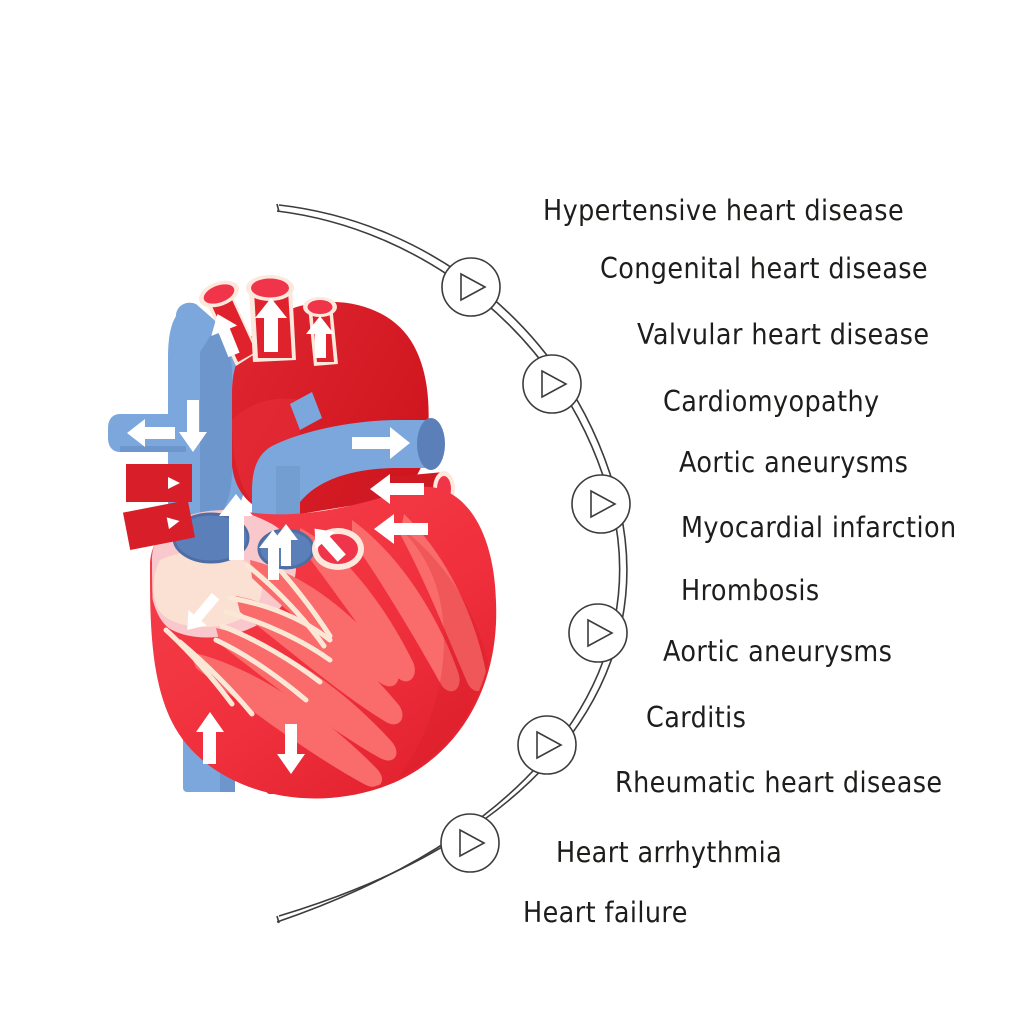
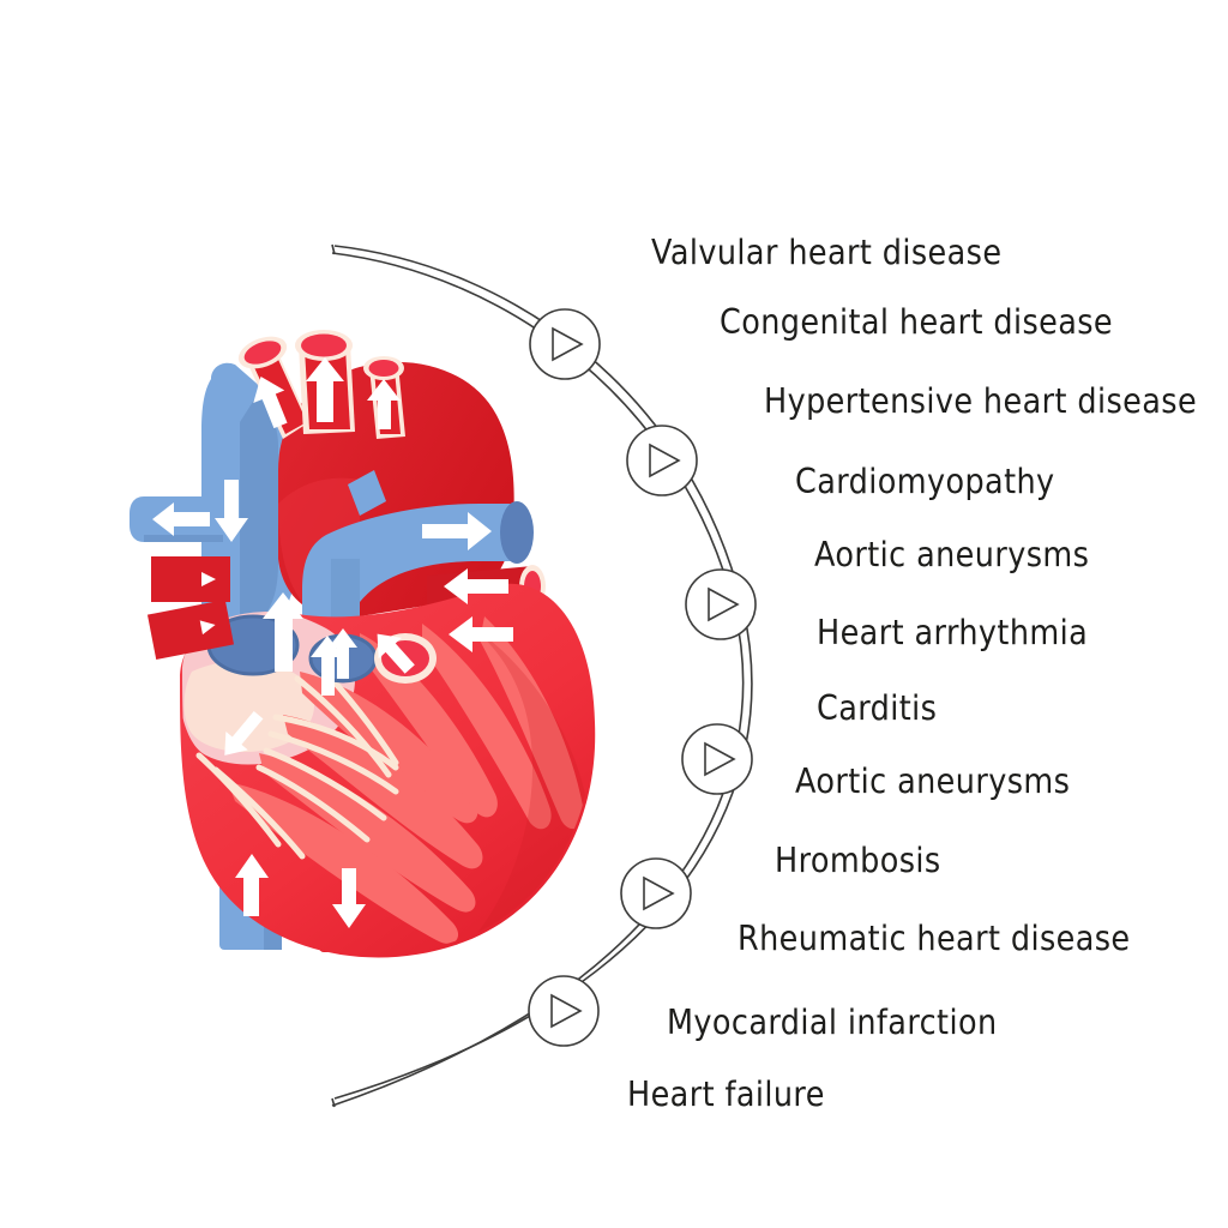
- Hypertensive heart disease
+ Valvular heart disease
  Congenital heart disease
- Valvular heart disease
+ Hypertensive heart disease
  Cardiomyopathy
  Aortic aneurysms
- Myocardial infarction
+ Heart arrhythmia
- Hrombosis
+ Carditis
  Aortic aneurysms
- Carditis
+ Hrombosis
  Rheumatic heart disease
- Heart arrhythmia
+ Myocardial infarction
  Heart failure
